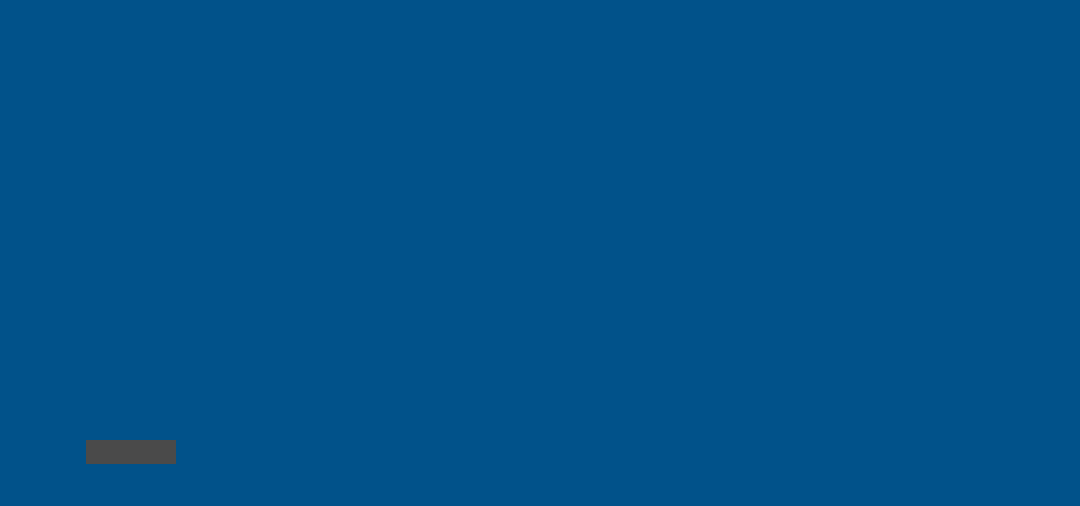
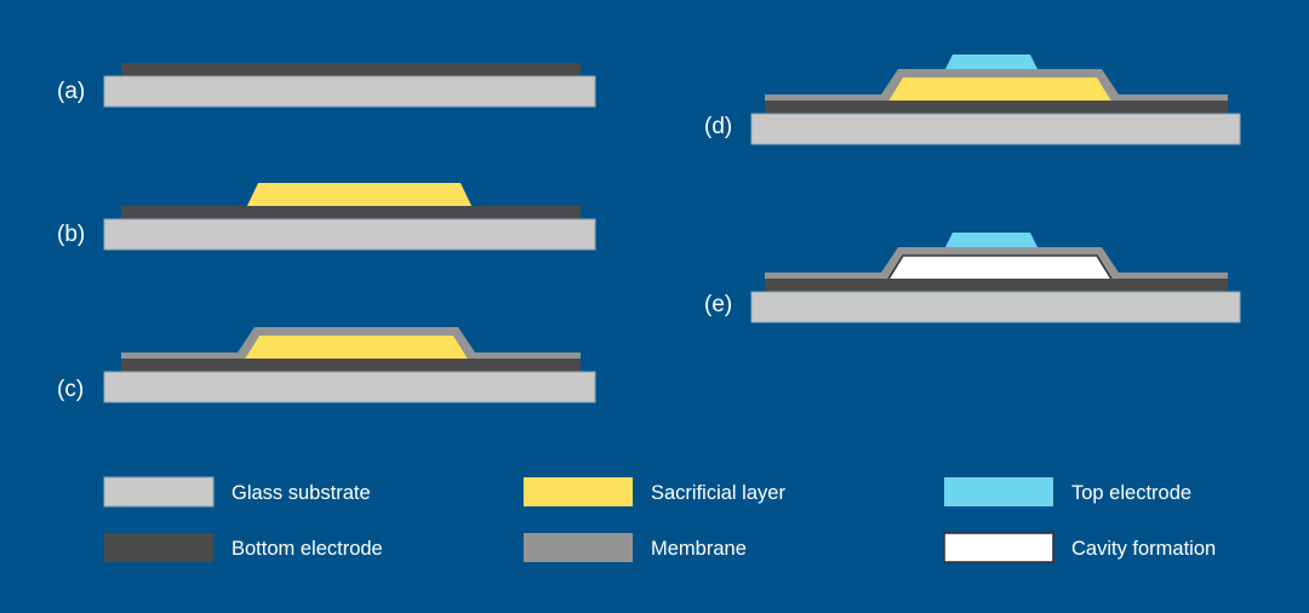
+ (a)
+ (b)
+ (c)
+ (d)
+ (e)
+ Glass substrate
+ Bottom electrode
+ Sacrificial layer
+ Membrane
+ Top electrode
+ Cavity formation
